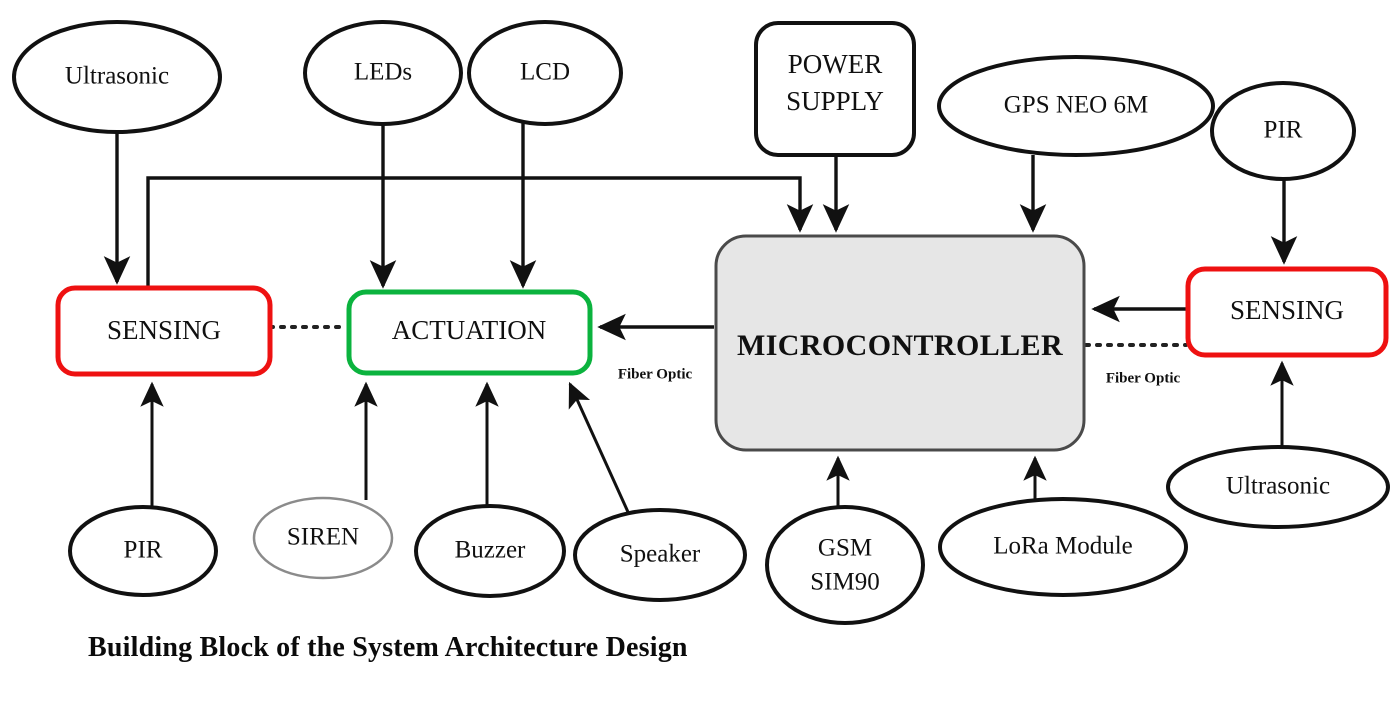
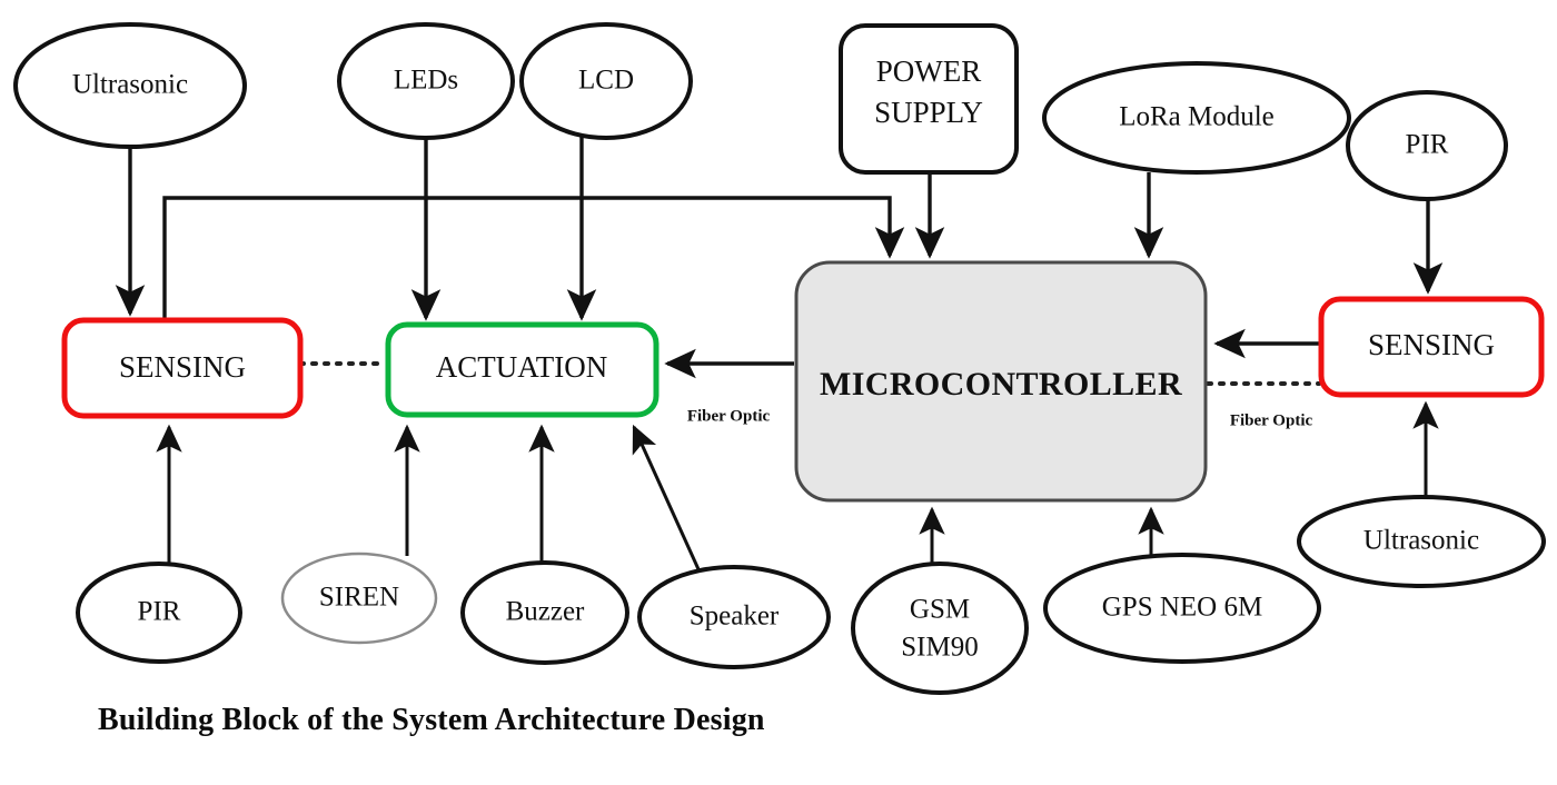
  Ultrasonic
  LEDs
  LCD
  POWER
  SUPPLY
- GPS NEO 6M
+ LoRa Module
  PIR
  SENSING
  ACTUATION
  MICROCONTROLLER
  SENSING
  PIR
  SIREN
  Buzzer
  Speaker
  GSM
  SIM90
- LoRa Module
+ GPS NEO 6M
  Ultrasonic
  Fiber Optic
  Fiber Optic
  Building Block of the System Architecture Design
